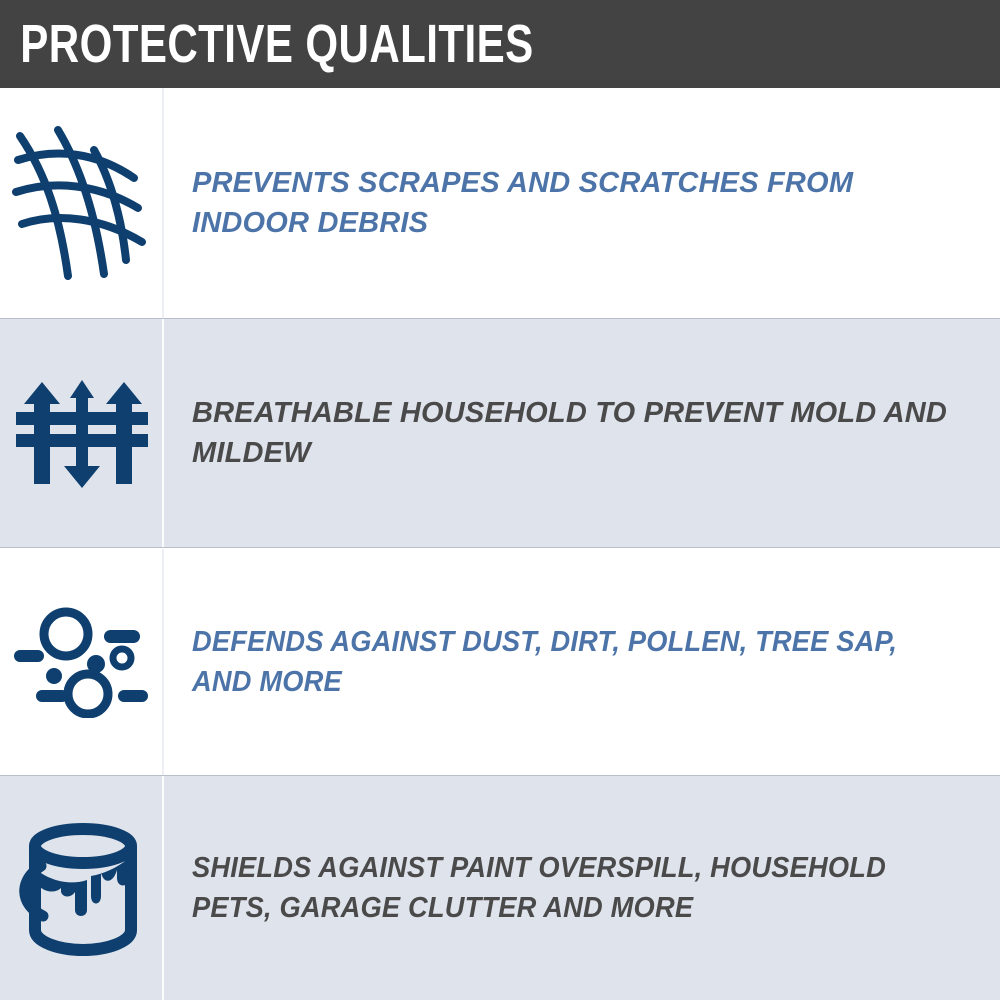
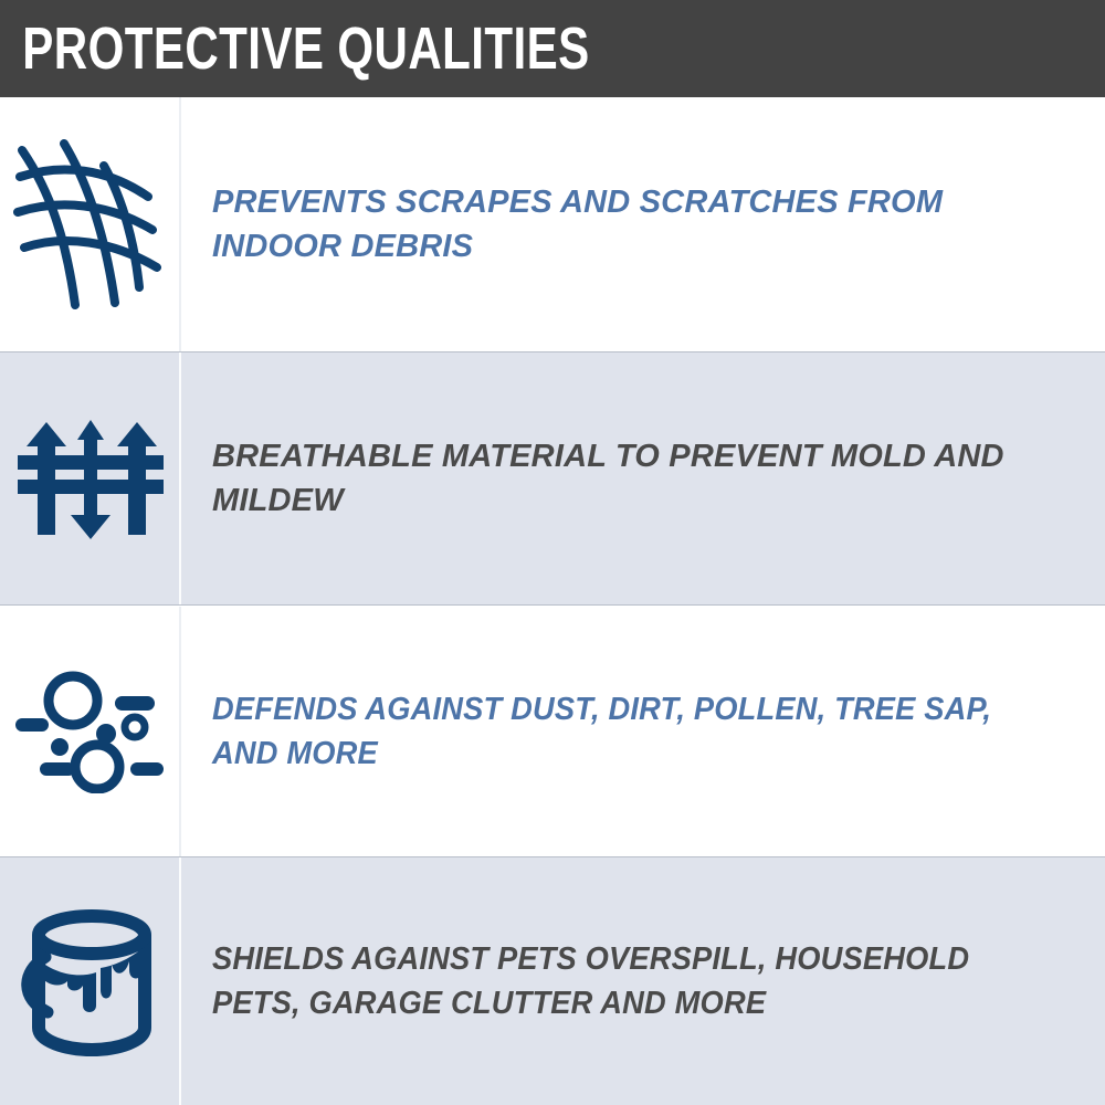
  PROTECTIVE QUALITIES
  PREVENTS SCRAPES AND SCRATCHES FROM INDOOR DEBRIS
- BREATHABLE HOUSEHOLD TO PREVENT MOLD AND MILDEW
+ BREATHABLE MATERIAL TO PREVENT MOLD AND MILDEW
  DEFENDS AGAINST DUST, DIRT, POLLEN, TREE SAP, AND MORE
- SHIELDS AGAINST PAINT OVERSPILL, HOUSEHOLD PETS, GARAGE CLUTTER AND MORE
+ SHIELDS AGAINST PETS OVERSPILL, HOUSEHOLD PETS, GARAGE CLUTTER AND MORE
